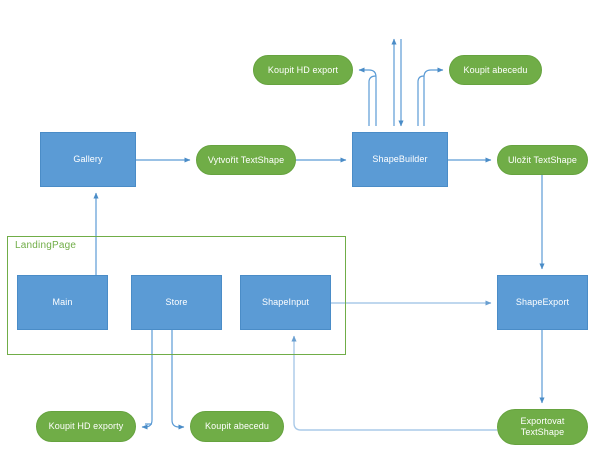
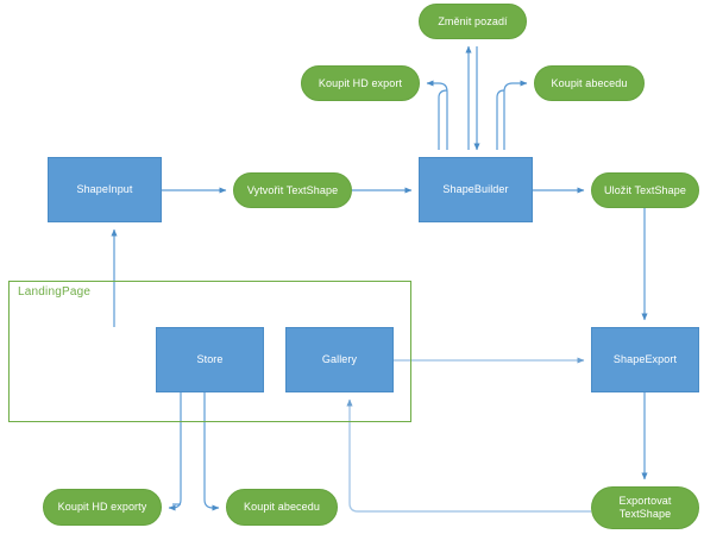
  LandingPage
- Gallery
+ ShapeInput
  Vytvořit TextShape
  ShapeBuilder
  Uložit TextShape
+ Změnit pozadí
  Koupit HD export
  Koupit abecedu
- Main
  Store
- ShapeInput
+ Gallery
  ShapeExport
  Koupit HD exporty
  Koupit abecedu
  Exportovat
  TextShape
